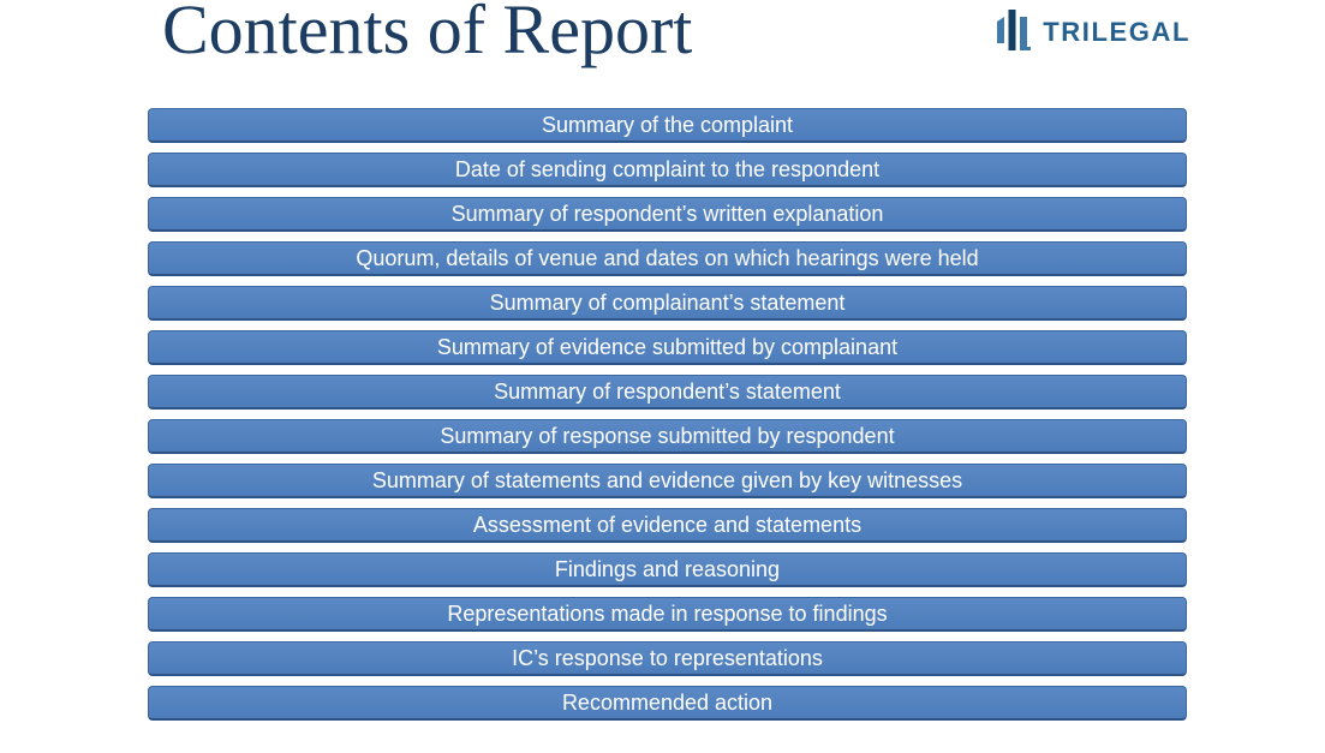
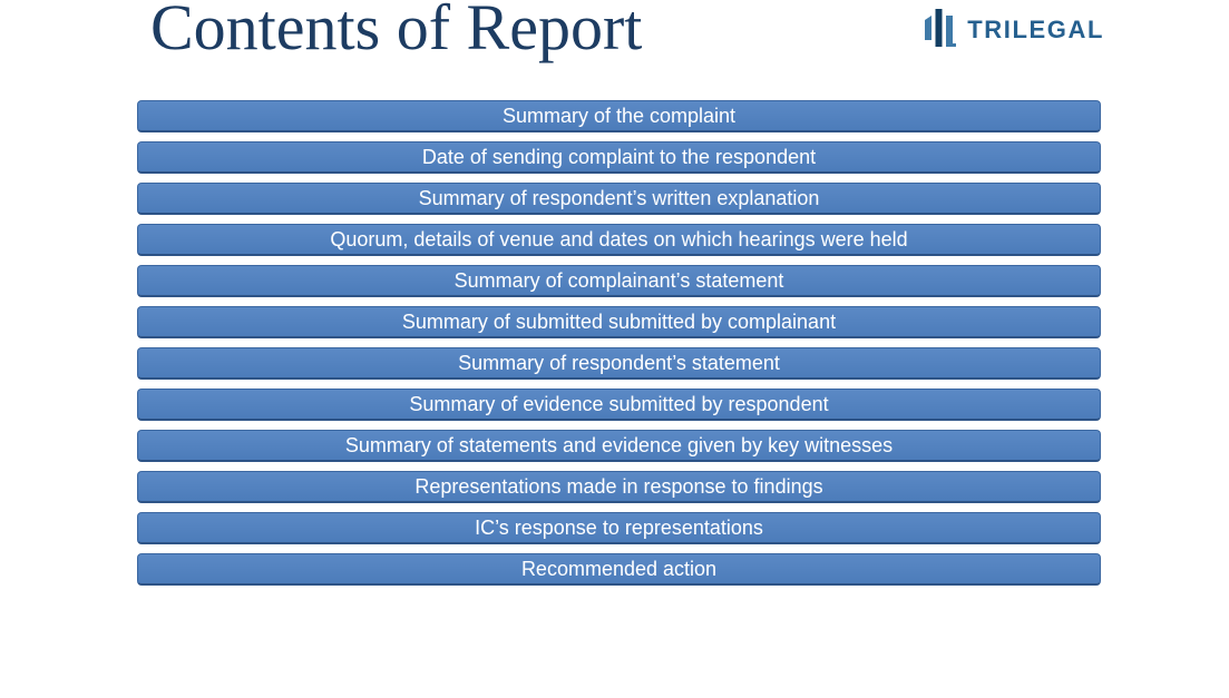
  Contents of Report
  TRILEGAL
  Summary of the complaint
  Date of sending complaint to the respondent
  Summary of respondent’s written explanation
  Quorum, details of venue and dates on which hearings were held
  Summary of complainant’s statement
- Summary of evidence submitted by complainant
+ Summary of submitted submitted by complainant
  Summary of respondent’s statement
- Summary of response submitted by respondent
+ Summary of evidence submitted by respondent
  Summary of statements and evidence given by key witnesses
- Assessment of evidence and statements
- Findings and reasoning
  Representations made in response to findings
  IC’s response to representations
  Recommended action
